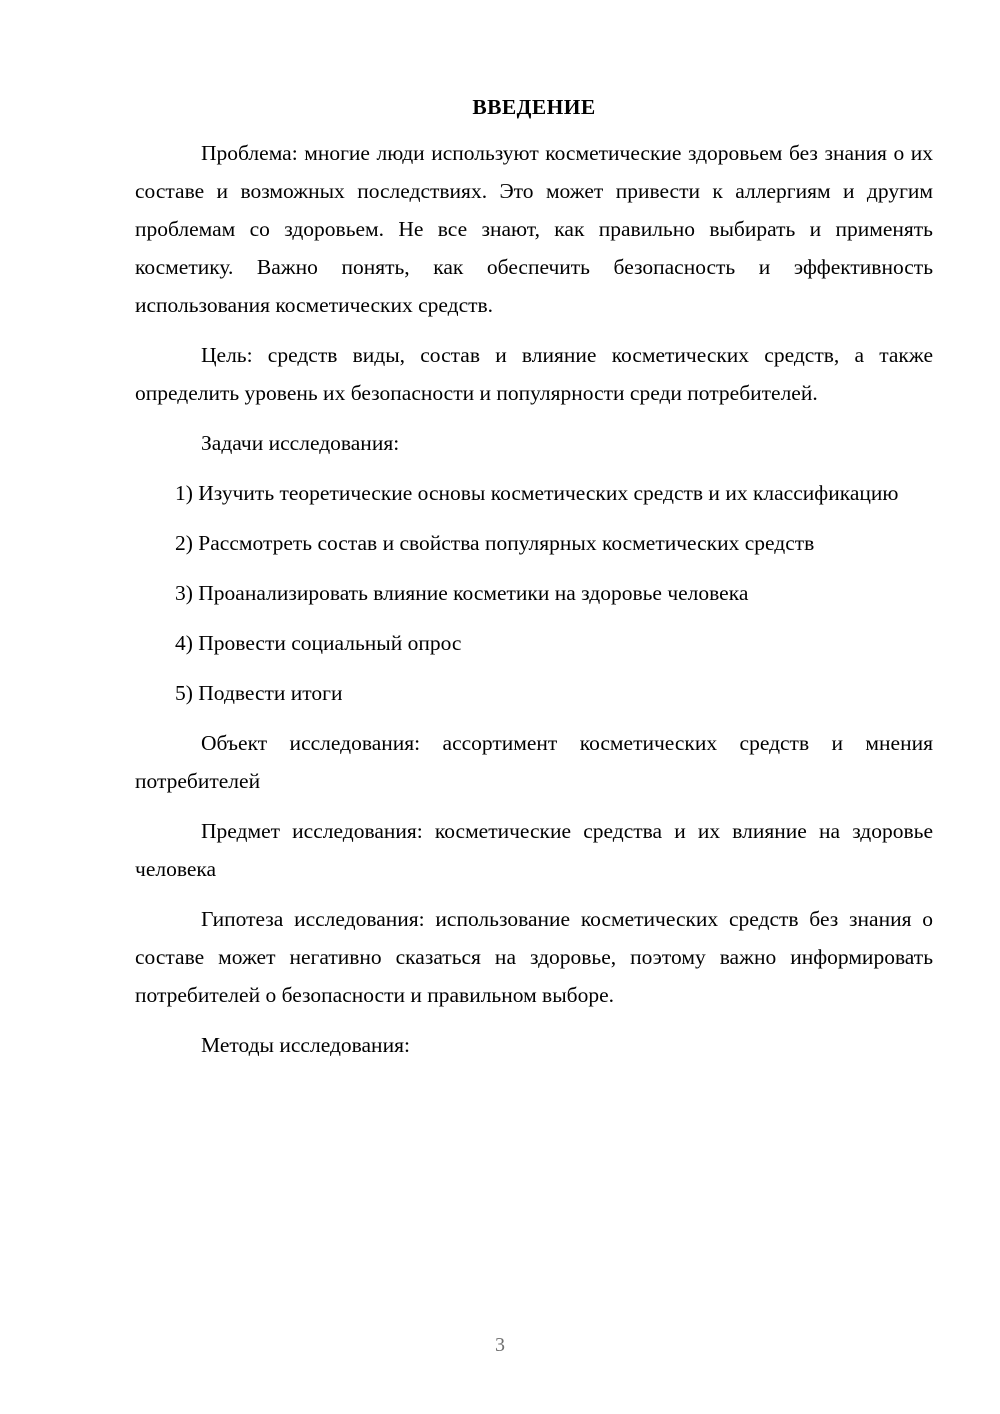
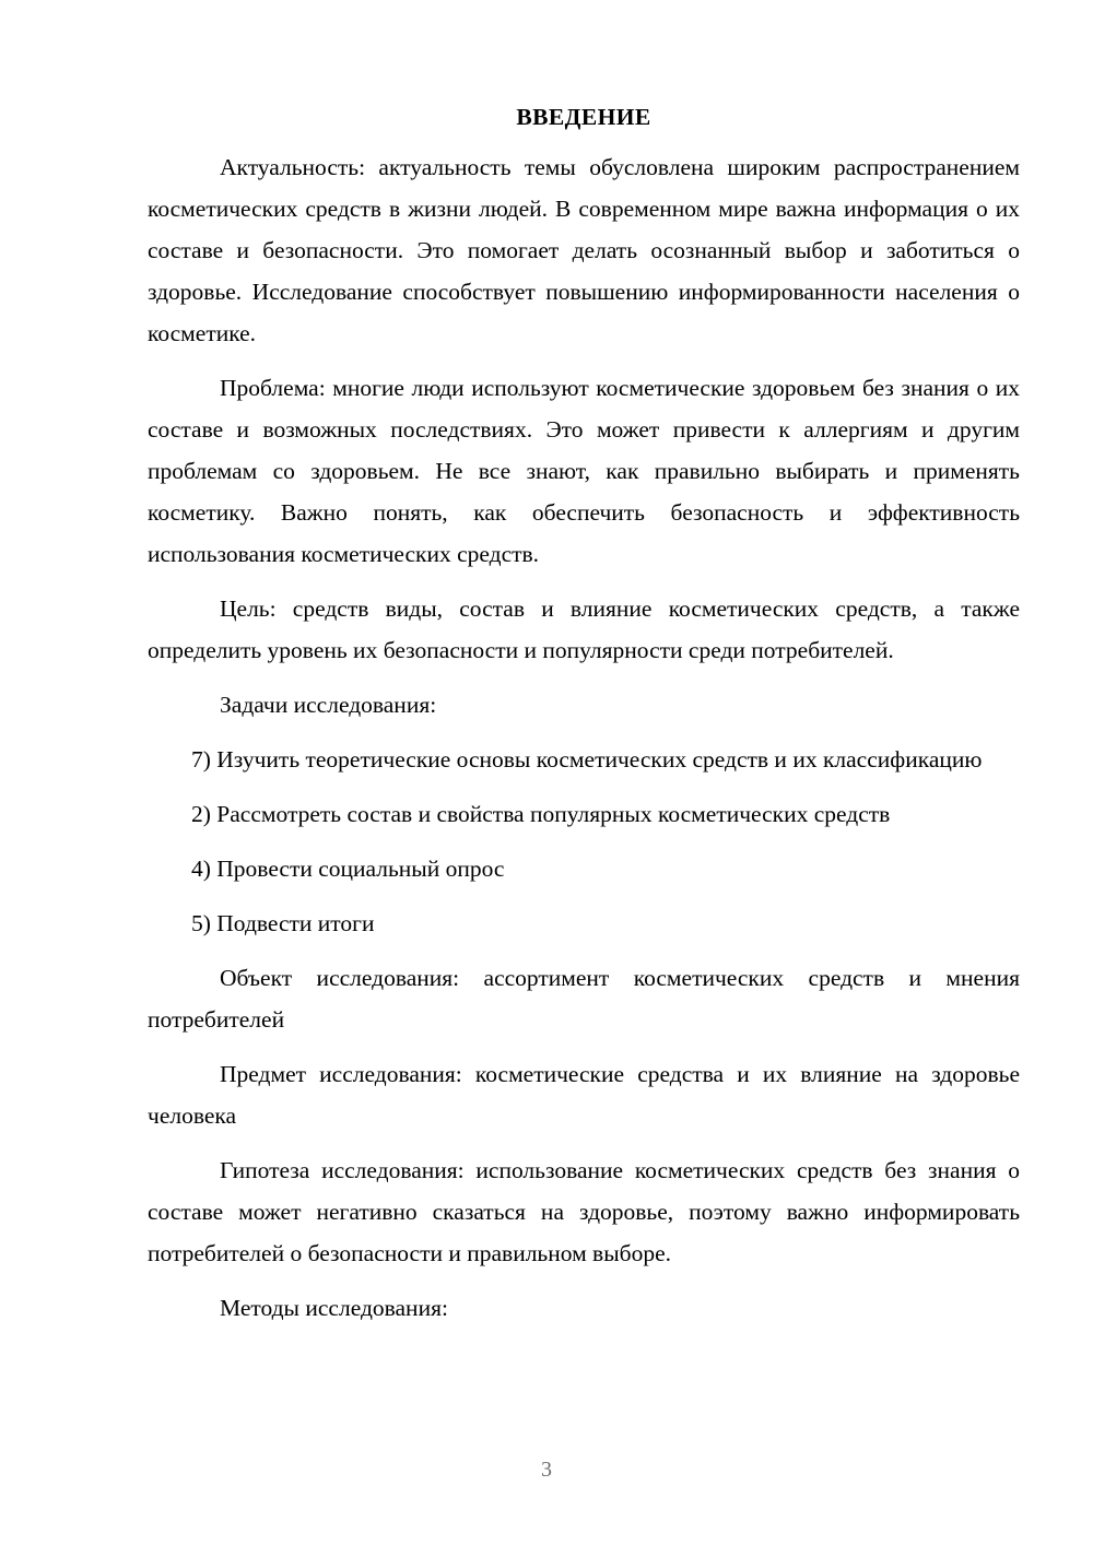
  ВВЕДЕНИЕ
+ Актуальность: актуальность темы обусловлена широким распространением косметических средств в жизни людей. В современном мире важна информация о их составе и безопасности. Это помогает делать осознанный выбор и заботиться о здоровье. Исследование способствует повышению информированности населения о косметике.
  Проблема: многие люди используют косметические здоровьем без знания о их составе и возможных последствиях. Это может привести к аллергиям и другим проблемам со здоровьем. Не все знают, как правильно выбирать и применять косметику. Важно понять, как обеспечить безопасность и эффективность использования косметических средств.
  Цель: средств виды, состав и влияние косметических средств, а также определить уровень их безопасности и популярности среди потребителей.
  Задачи исследования:
- 1) Изучить теоретические основы косметических средств и их классификацию
+ 7) Изучить теоретические основы косметических средств и их классификацию
  2) Рассмотреть состав и свойства популярных косметических средств
- 3) Проанализировать влияние косметики на здоровье человека
  4) Провести социальный опрос
  5) Подвести итоги
  Объект исследования: ассортимент косметических средств и мнения потребителей
  Предмет исследования: косметические средства и их влияние на здоровье человека
  Гипотеза исследования: использование косметических средств без знания о составе может негативно сказаться на здоровье, поэтому важно информировать потребителей о безопасности и правильном выборе.
  Методы исследования:
  3
